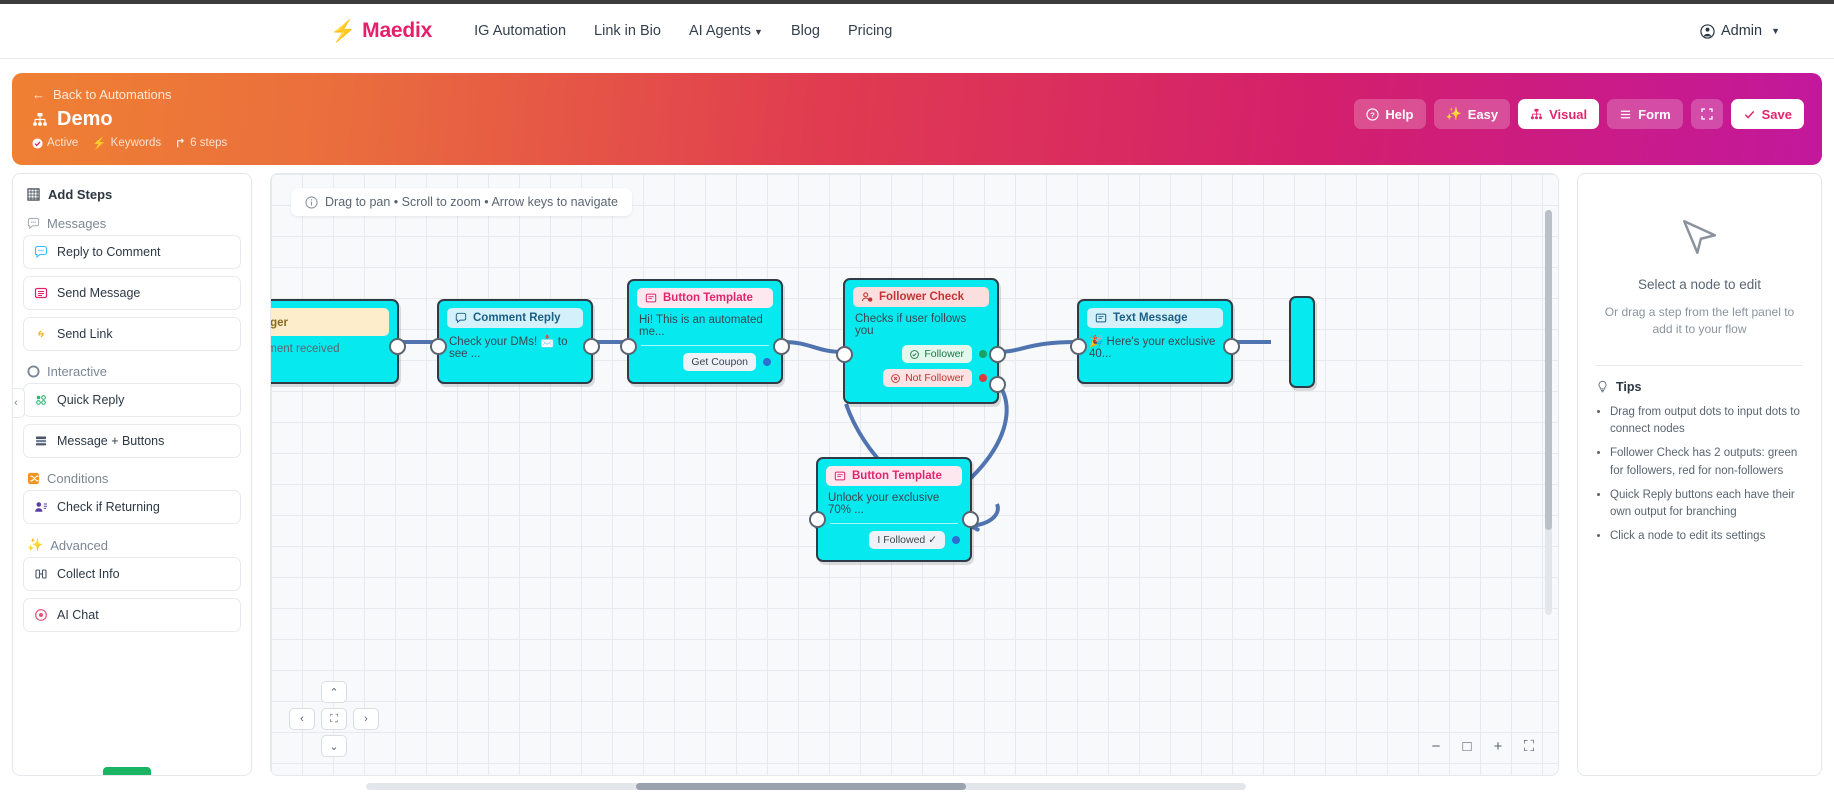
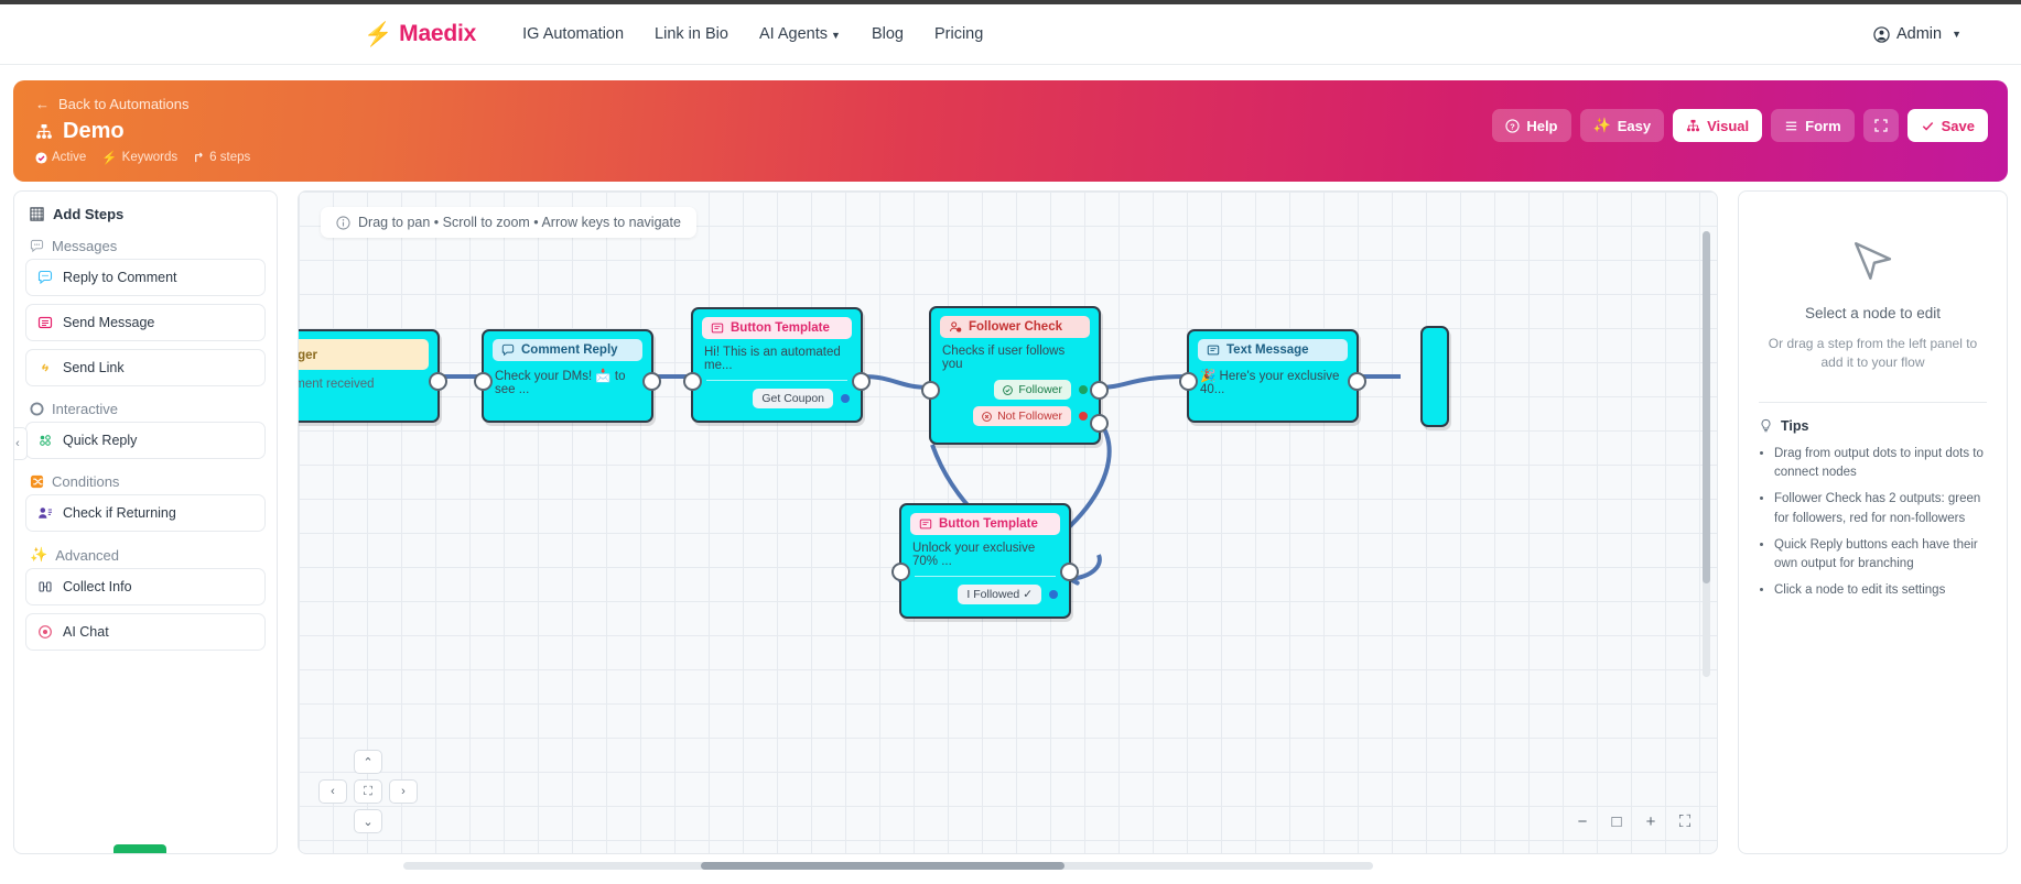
  ⚡
  Maedix
  IG Automation
  Link in Bio
  AI Agents ▼
  Blog
  Pricing
  Admin
  ▼
  ←
  Back to Automations
  Demo
  Active
  ⚡
  Keywords
  6 steps
  ?
  Help
  ✨
  Easy
  Visual
  Form
  Save
  Add Steps
  Messages
  Reply to Comment
  Send Message
  Send Link
  Interactive
  Quick Reply
- Message + Buttons
  Conditions
  Check if Returning
  ✨
  Advanced
  Collect Info
  AI Chat
  ‹
  Drag to pan • Scroll to zoom • Arrow keys to navigate
  ment received
  Comment Reply
  Check your DMs! 📩 to see ...
  Button Template
  Hi! This is an automated me...
  Get Coupon
  Follower Check
  Checks if user follows you
  Follower
  Not Follower
  Text Message
  🎉 Here's your exclusive 40...
  Button Template
  Unlock your exclusive 70% ...
  I Followed ✓
  ⌃
  ‹
  ⛶
  ›
  ⌄
  −
  □
  +
  ⛶
  Select a node to edit
  Or drag a step from the left panel to add it to your flow
  Tips
  Drag from output dots to input dots to connect nodes
  Follower Check has 2 outputs: green for followers, red for non-followers
  Quick Reply buttons each have their own output for branching
  Click a node to edit its settings
